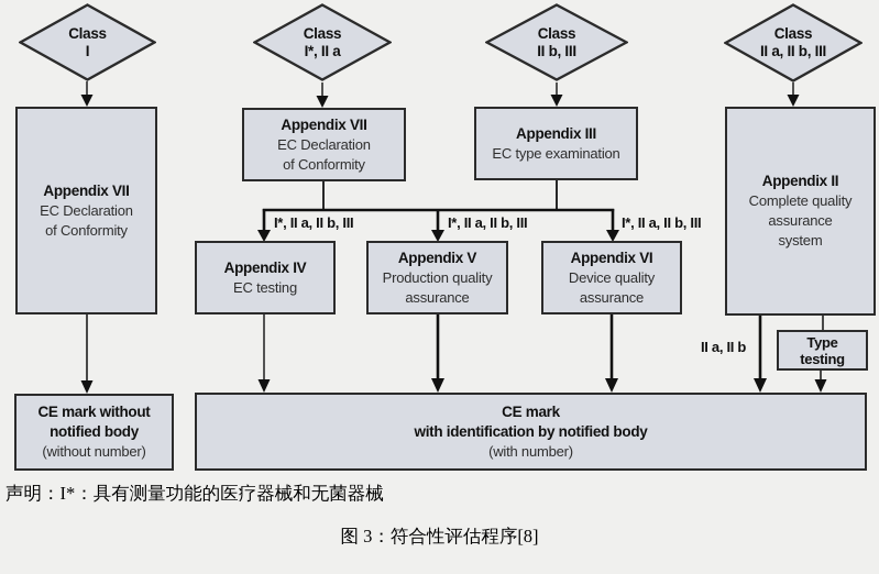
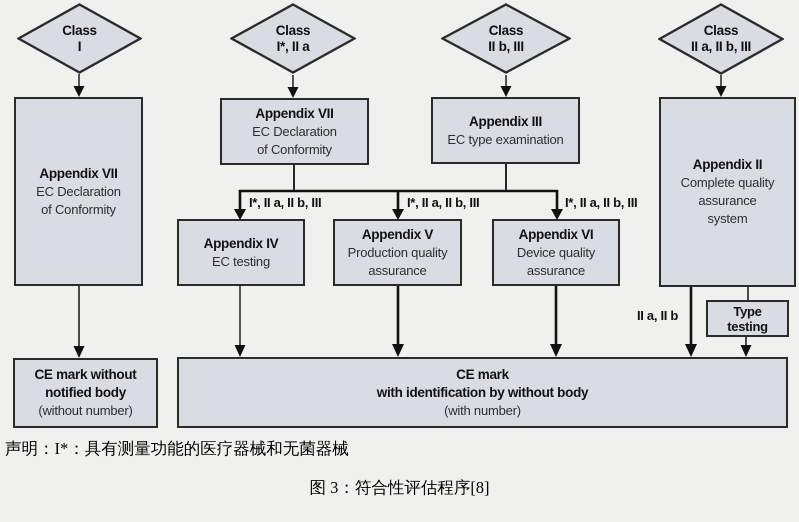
  Class
  I
  Class
  I*, II a
  Class
  II b, III
  Class
  II a, II b, III
  Appendix VII
  EC Declaration
  of Conformity
  Appendix VII
  EC Declaration
  of Conformity
  Appendix III
  EC type examination
  Appendix II
  Complete quality
  assurance
  system
  Appendix IV
  EC testing
  Appendix V
  Production quality
  assurance
  Appendix VI
  Device quality
  assurance
  Type
  testing
  CE mark without
  notified body
  (without number)
  CE mark
- with identification by notified body
+ with identification by without body
  (with number)
  I*, II a, II b, III
  I*, II a, II b, III
  I*, II a, II b, III
  II a, II b
  声明：I*：具有测量功能的医疗器械和无菌器械
  图 3：符合性评估程序[8]
